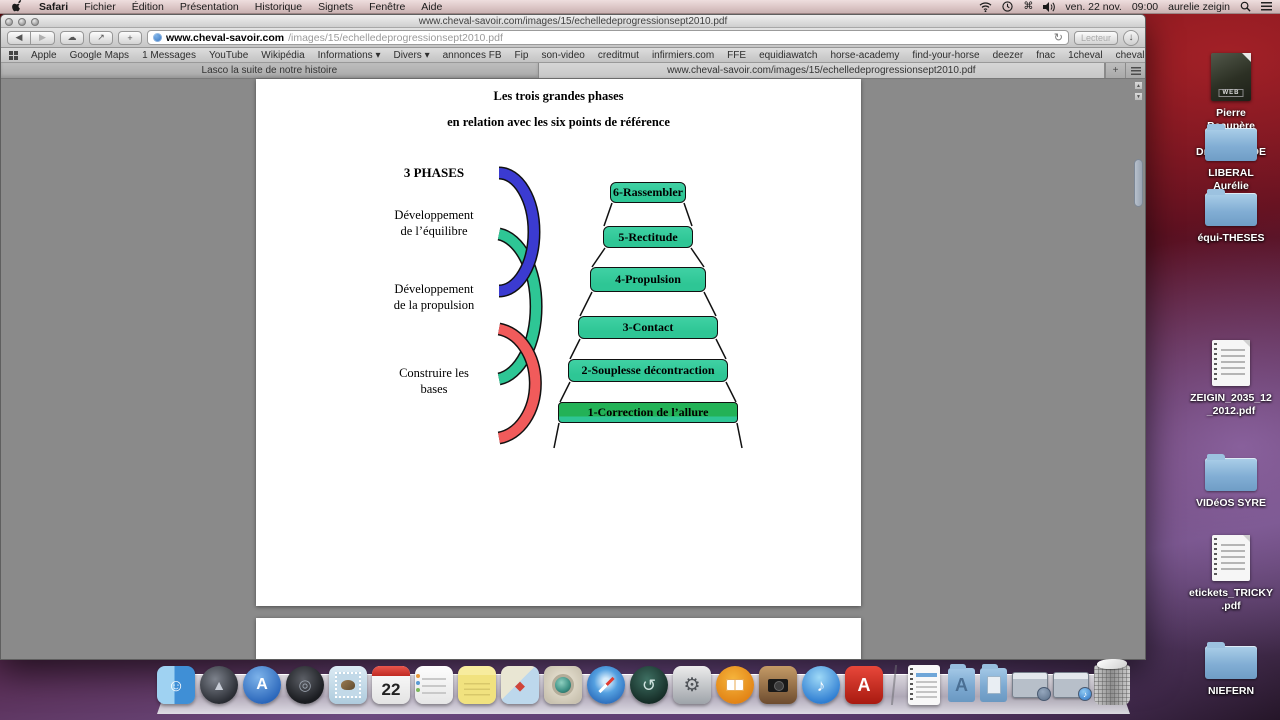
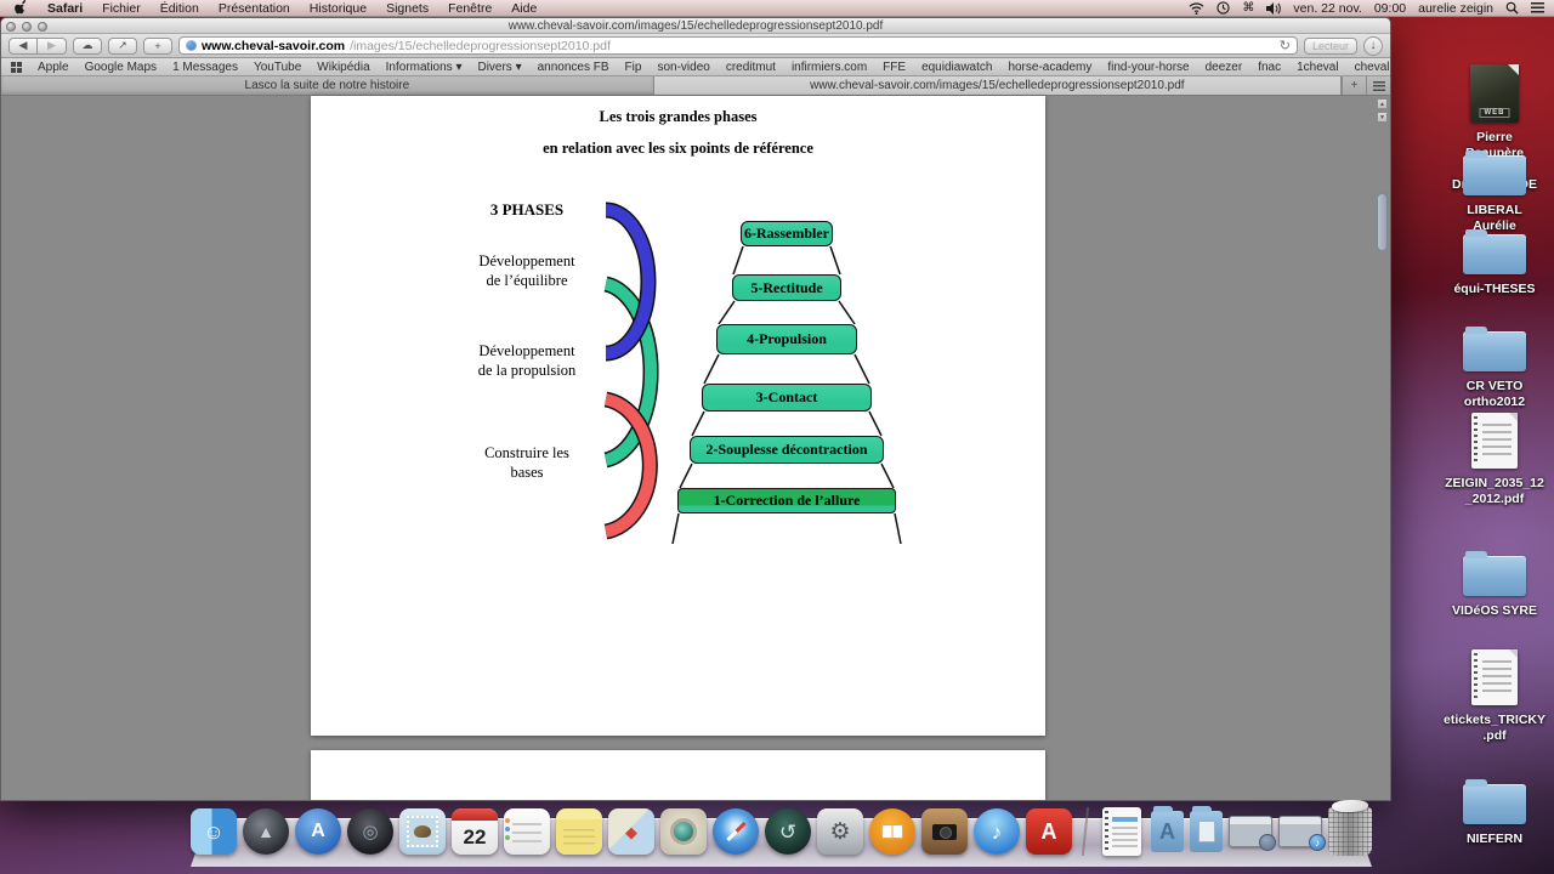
  Pierre upère
  LIBERAL Aurélie
  équi-THESES
+ CR VETO
+ ortho2012
  ZEIGIN_2035_12
  _2012.pdf
  VIDéOS SYRE
  etickets_TRICKY
  .pdf
  NIEFERN
  www.cheval-savoir.com/images/15/echelledeprogressionsept2010.pdf
  ◀
  ▶
  ☁
  ↗
  +
  www.cheval-savoir.com
  /images/15/echelledeprogressionsept2010.pdf
  ↻
  Lecteur
  ↓
  Apple
  Google Maps
  1 Messages
  YouTube
  Wikipédia
  Informations ▾
  Divers ▾
  annonces FB
  Fip
  son-video
  creditmut
  infirmiers.com
  FFE
  equidiawatch
  horse-academy
  find-your-horse
  deezer
  fnac
  1cheval
  Lasco la suite de notre histoire
  www.cheval-savoir.com/images/15/echelledeprogressionsept2010.pdf
  +
  Les trois grandes phases
  en relation avec les six points de référence
  3 PHASES
  Développement
  de l’équilibre
  Développement
  de la propulsion
  Construire les
  bases
  6-Rassembler
  5-Rectitude
  4-Propulsion
  3-Contact
  2-Souplesse décontraction
  1-Correction de l’allure
  Safari
  Fichier
  Édition
  Présentation
  Historique
  Signets
  Fenêtre
  Aide
  ⌘
  ven. 22 nov.
  09:00
  aurelie zeigin
  ☺
  ▲
  A
  ◎
  22
  ◆
  ↺
  ⚙
  ♪
  A
  A
  ♪
